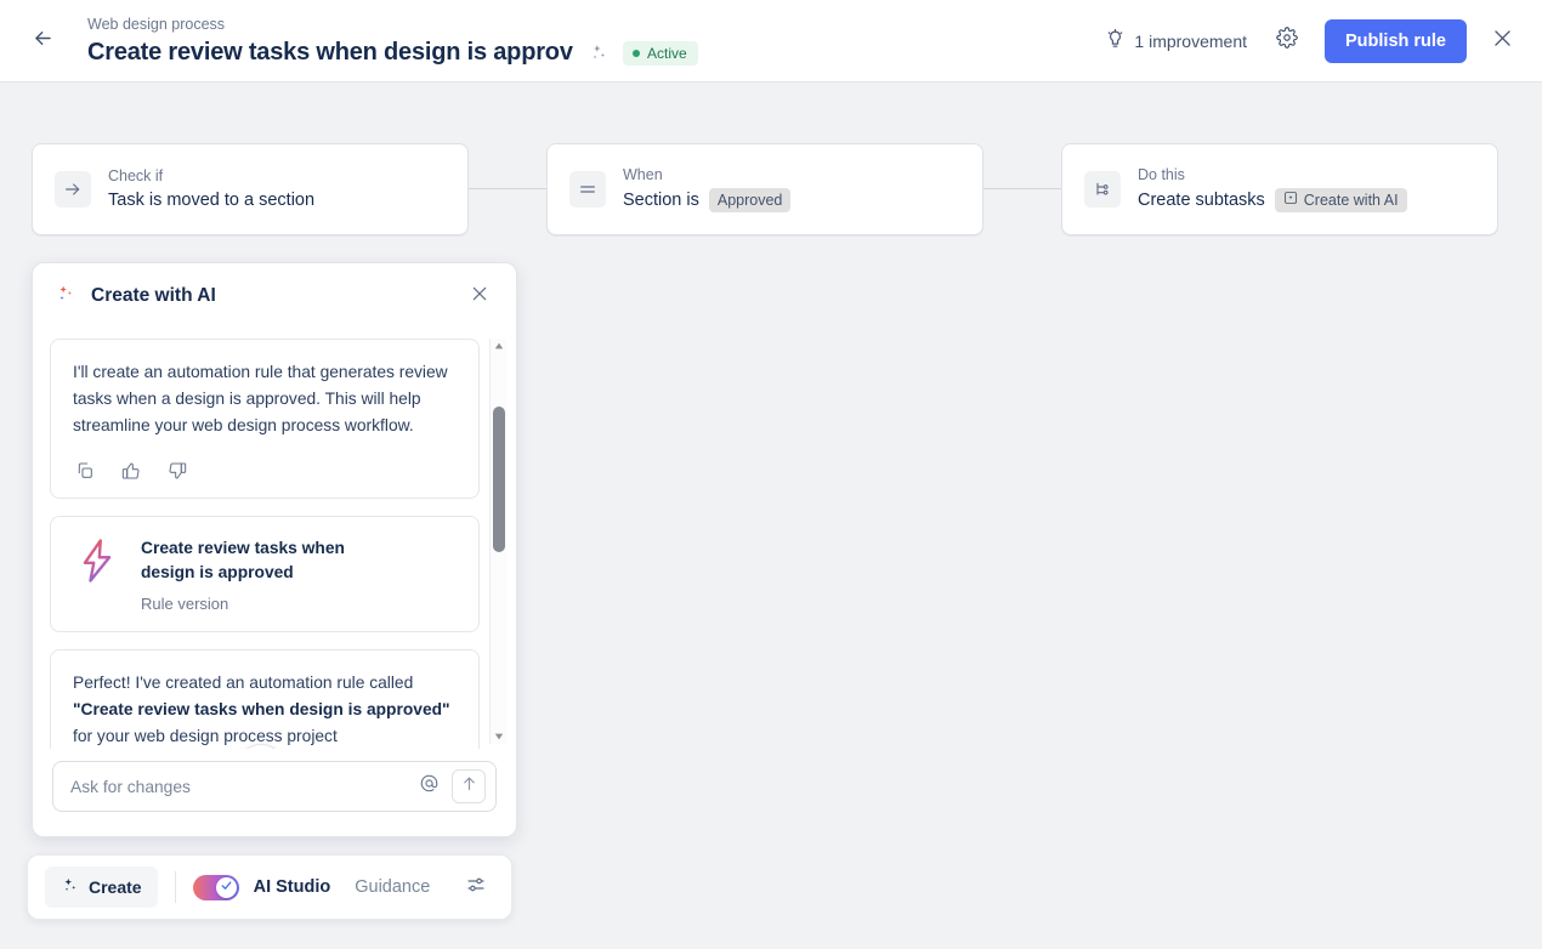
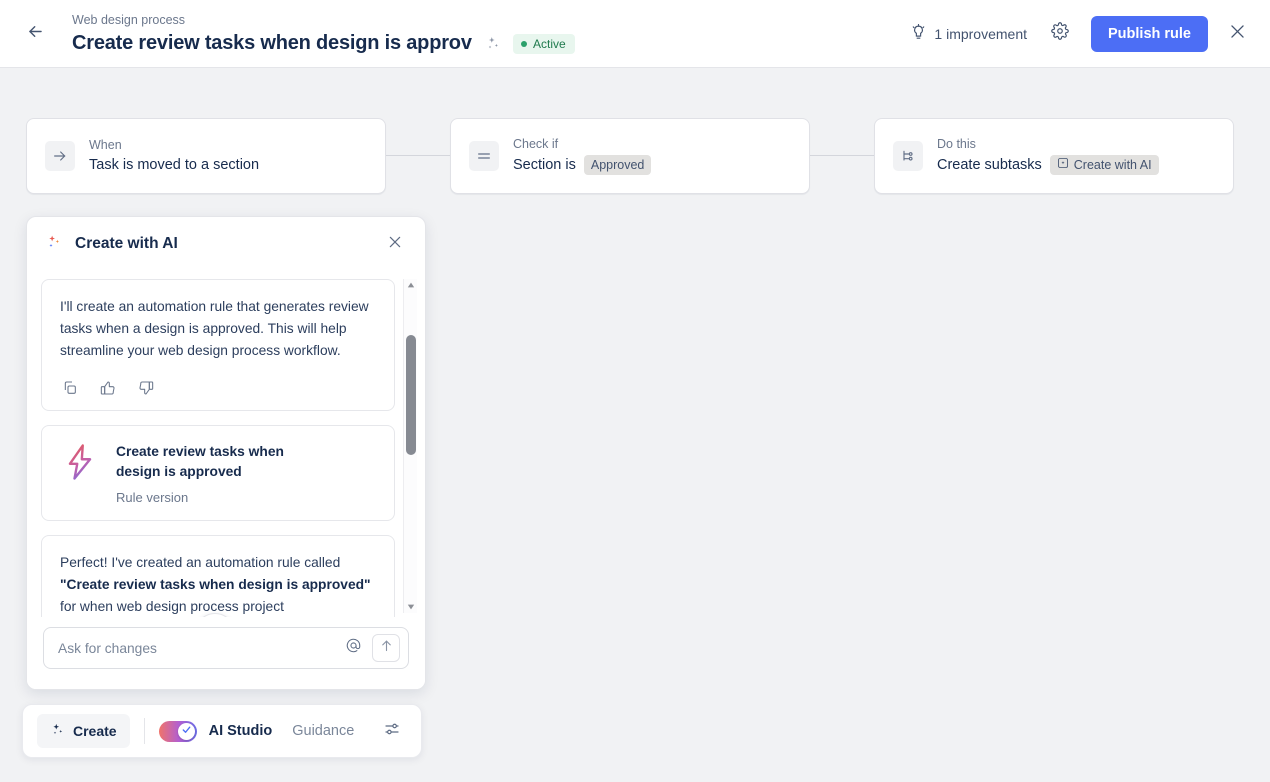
  Web design process
  Create review tasks when design is approv
  Active
  1 improvement
  Publish rule
- Check if
+ When
  Task is moved to a section
- When
+ Check if
  Section is
  Approved
  Do this
  Create subtasks
  Create with AI
  Create with AI
  I'll create an automation rule that generates review tasks when a design is approved. This will help streamline your web design process workflow.
  Create review tasks when design is approved
  Rule version
- Perfect! I've created an automation rule called "Create review tasks when design is approved" for your web design process project
+ Perfect! I've created an automation rule called "Create review tasks when design is approved" for when web design process project
  Ask for changes
  Create
  AI Studio
  Guidance
